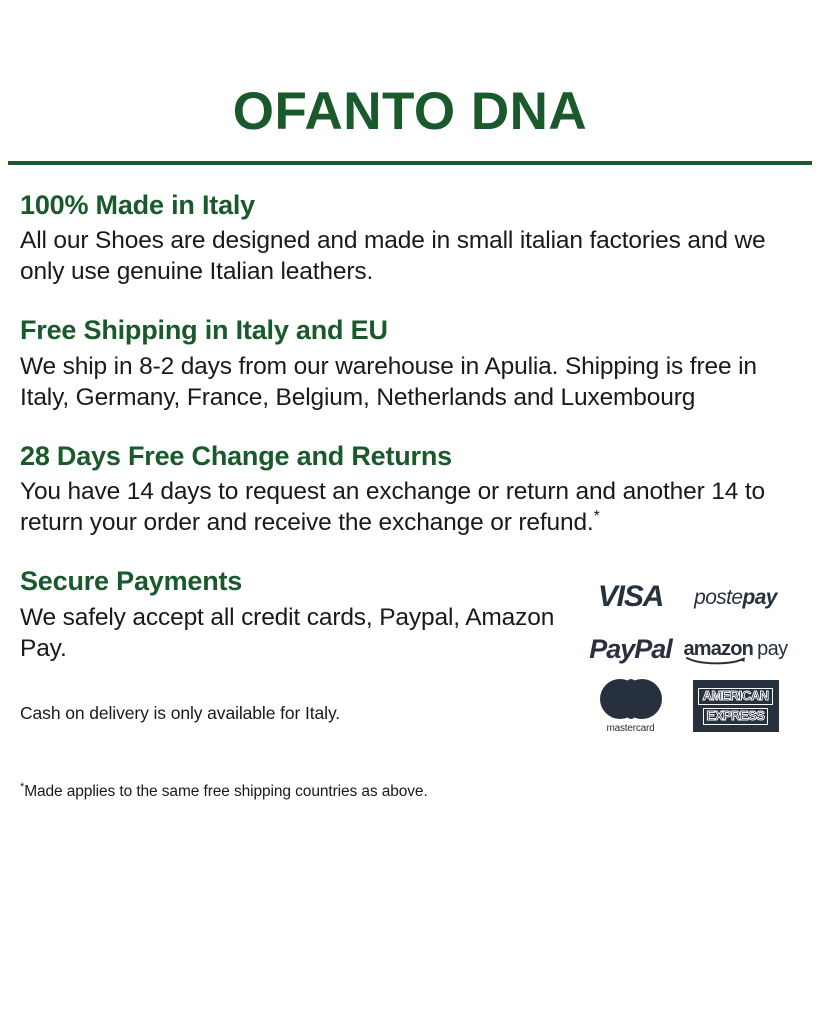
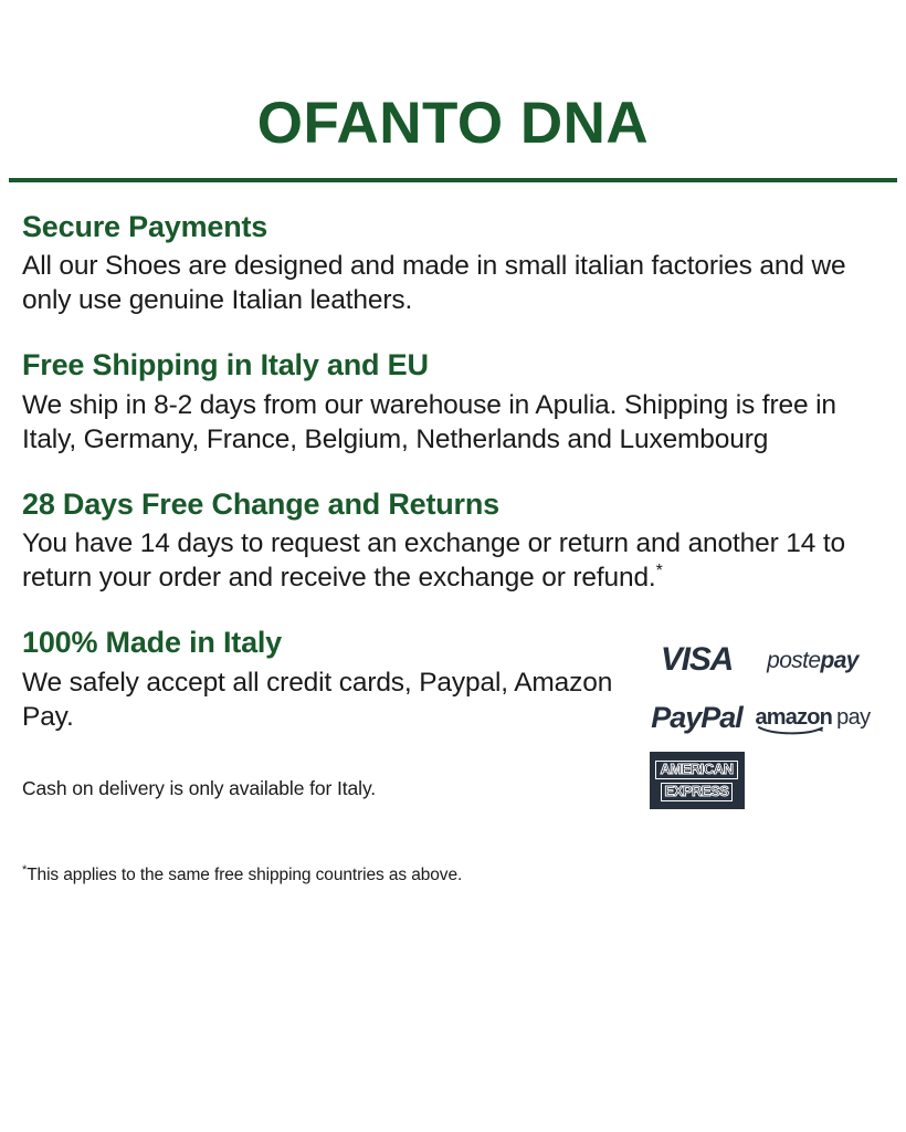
  OFANTO DNA
- 100% Made in Italy
+ Secure Payments
  All our Shoes are designed and made in small italian factories and we only use genuine Italian leathers.
  Free Shipping in Italy and EU
  We ship in 8-2 days from our warehouse in Apulia. Shipping is free in Italy, Germany, France, Belgium, Netherlands and Luxembourg
  28 Days Free Change and Returns
  You have 14 days to request an exchange or return and another 14 to return your order and receive the exchange or refund.*
- Secure Payments
+ 100% Made in Italy
  We safely accept all credit cards, Paypal, Amazon Pay.
  Cash on delivery is only available for Italy.
  VISA
  postepay
  PayPal
  amazon pay
- mastercard
  AMERICAN
  EXPRESS
- *Made applies to the same free shipping countries as above.
+ *This applies to the same free shipping countries as above.
